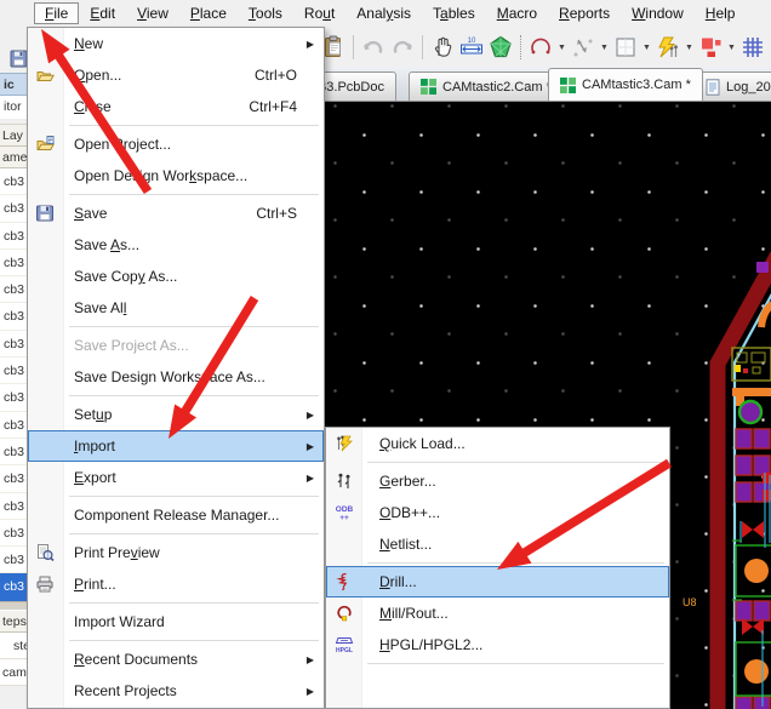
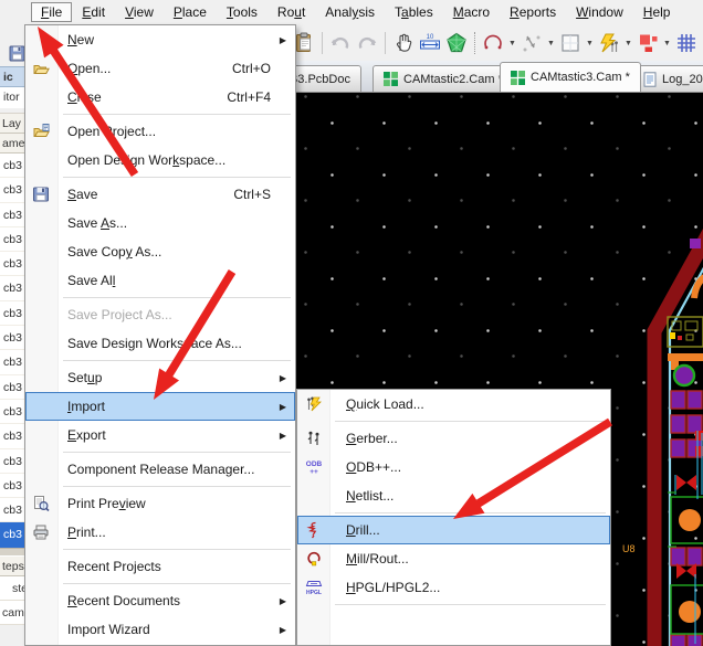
  U8
  ic
  itor
  Lay
  ame
  cb3
  cb3
  cb3
  cb3
  cb3
  cb3
  cb3
  cb3
  cb3
  cb3
  cb3
  cb3
  cb3
  cb3
  cb3
  cb3
  teps
  cam
  File
  Edit
  View
  Place
  Tools
  Rout
  Analysis
  Tables
  Macro
  Reports
  Window
  Help
  3.PcbDoc
  CAMtastic2.Cam
  CAMtastic3.Cam *
  Log_20
  New
  ▶
  Open...
  Ctrl+O
  Clse
  Ctrl+F4
  Openroject...
  Open Degn Workspace...
  Save
  Ctrl+S
  Save As...
  Save Copy As...
  Save All
  Save Project As...
  Save Design Worksace As...
  Setup
  ▶
  Import
  ▶
  Export
  ▶
  Component Release Manager...
  Print Preview
  Print...
- Import Wizard
+ Recent Projects
  Recent Documents
  ▶
- Recent Projects
+ Import Wizard
  ▶
  Quick Load...
  Gerber...
  ODB++...
  Netlist...
  Drill...
  Mill/Rout...
  HPGL/HPGL2...
